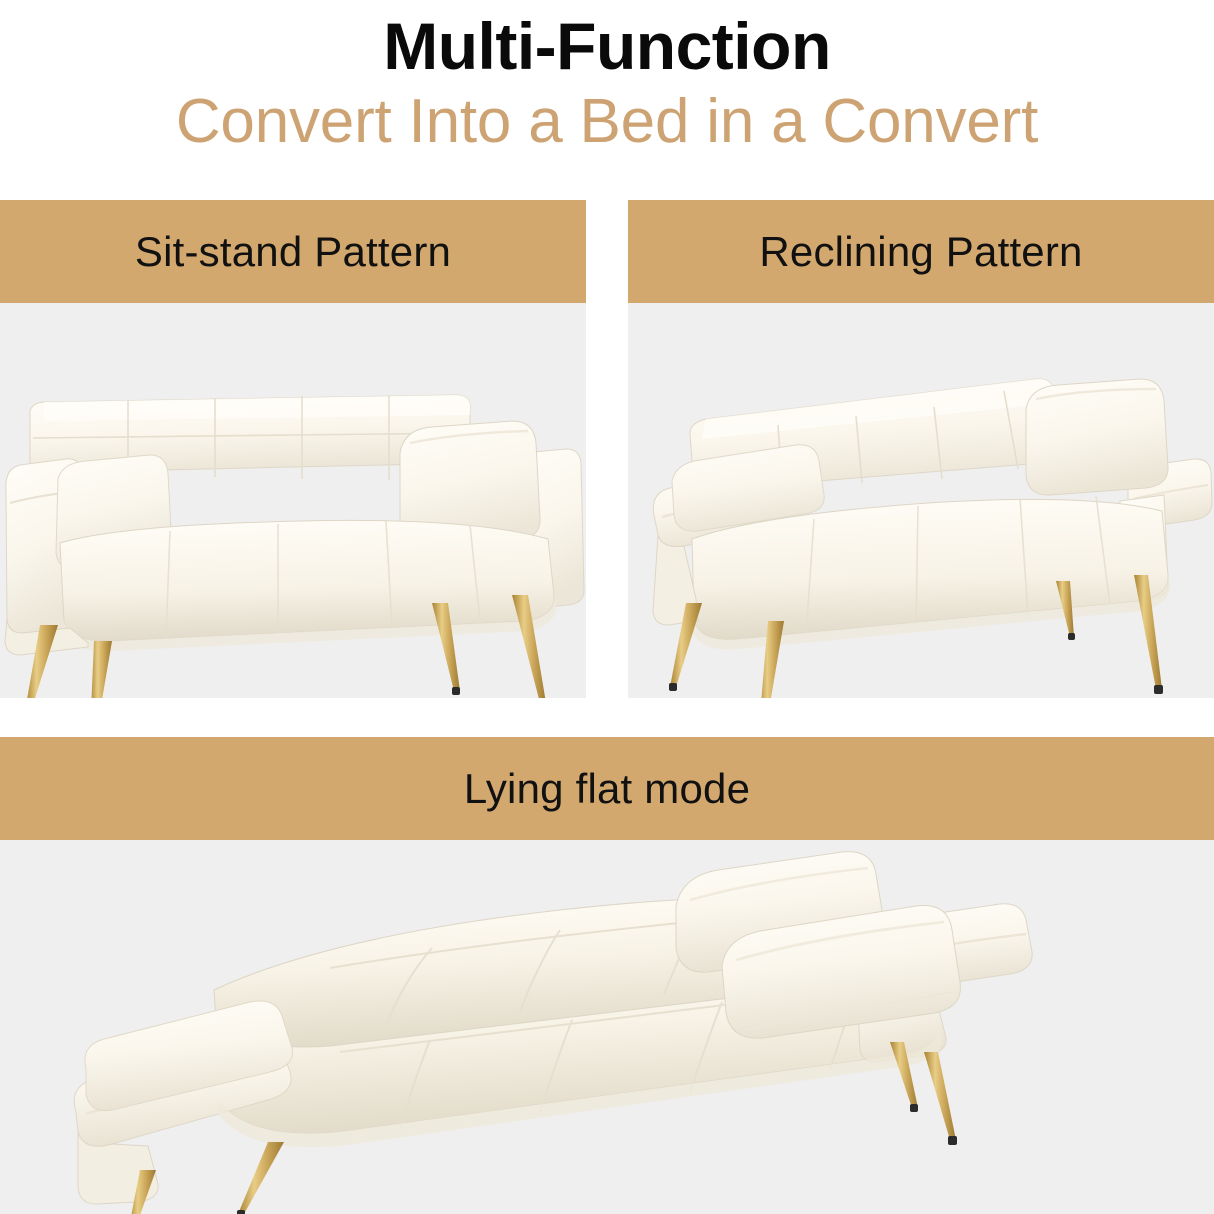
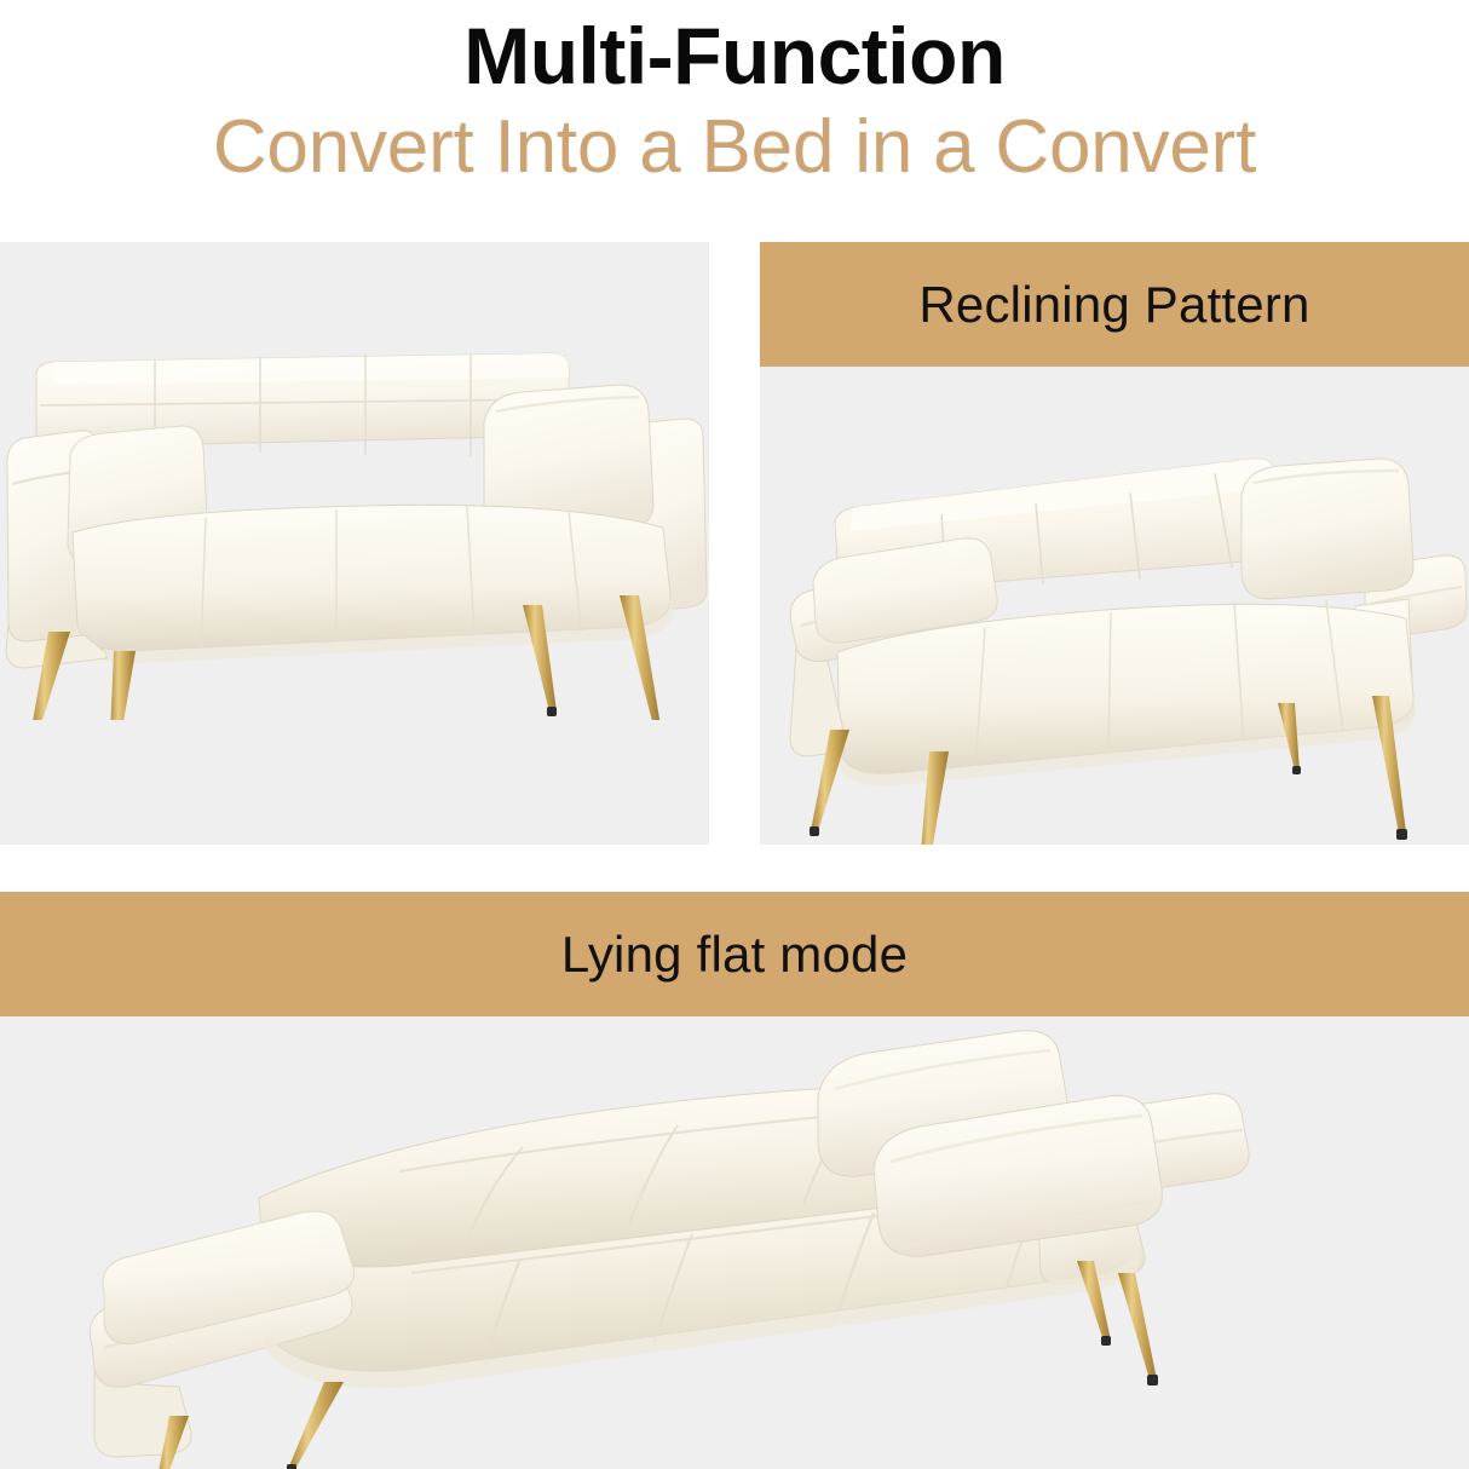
  Multi-Function
  Convert Into a Bed in a Convert
- Sit-stand Pattern
  Reclining Pattern
  Lying flat mode
